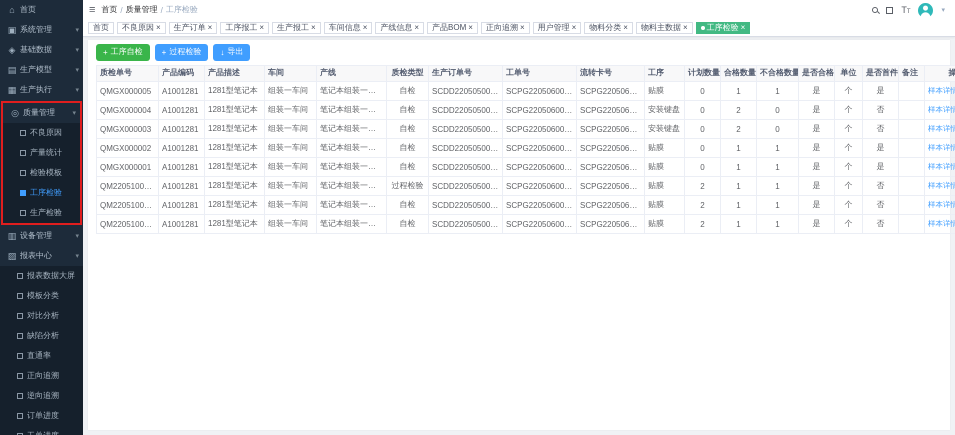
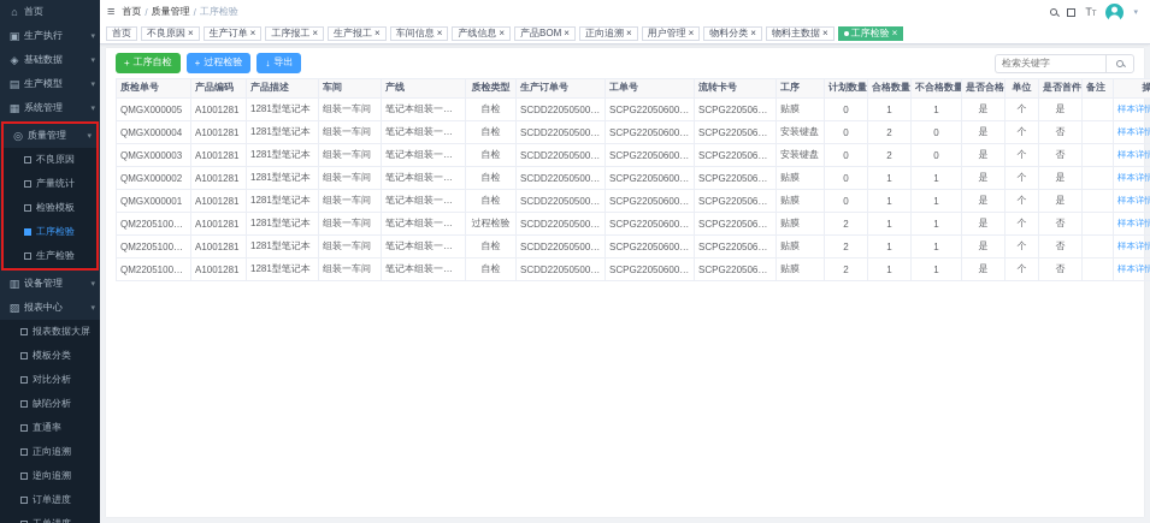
  ⌂
  首页
  ▣
- 系统管理
+ 生产执行
  ◈
  基础数据
  ▤
  生产模型
  ▦
- 生产执行
+ 系统管理
  ◎
  质量管理
  不良原因
  产量统计
  检验模板
  工序检验
  生产检验
  ▥
  设备管理
  ▨
  报表中心
  报表数据大屏
  模板分类
  对比分析
  缺陷分析
  直通率
  正向追溯
  逆向追溯
  订单进度
  ≡
  首页
  /
  质量管理
  /
  工序检验
  首页
  不良原因
  ×
  生产订单
  ×
  工序报工
  ×
  生产报工
  ×
  车间信息
  ×
  产线信息
  ×
  产品BOM
  ×
  正向追溯
  ×
  用户管理
  ×
  物料分类
  ×
  物料主数据
  ×
  工序检验
  ×
  +
  工序自检
  +
  过程检验
  ↓
  导出
+ 检索关键字
  质检单号	产品编码	产品描述	车间	产线	质检类型	生产订单号	工单号	流转卡号	工序	计划数量	合格数量	不合格数量	是否合格	单位	是否首件	备注	操
  QMGX000005	A1001281	1281型笔记本	组装一车间	笔记本组装一号线	自检	SCDD22050500000	SCPG22050600000	SCPG220506000	贴膜	0	1	1	是	个	是		样本详情
  QMGX000004	A1001281	1281型笔记本	组装一车间	笔记本组装一号线	自检	SCDD22050500000	SCPG22050600000	SCPG220506000	安装键盘	0	2	0	是	个	否		样本详情
  QMGX000003	A1001281	1281型笔记本	组装一车间	笔记本组装一号线	自检	SCDD22050500000	SCPG22050600000	SCPG220506000	安装键盘	0	2	0	是	个	否		样本详情
  QMGX000002	A1001281	1281型笔记本	组装一车间	笔记本组装一号线	自检	SCDD22050500000	SCPG22050600000	SCPG220506000	贴膜	0	1	1	是	个	是		样本详情
  QMGX000001	A1001281	1281型笔记本	组装一车间	笔记本组装一号线	自检	SCDD22050500000	SCPG22050600000	SCPG220506000	贴膜	0	1	1	是	个	是		样本详情
  QM2205100002	A1001281	1281型笔记本	组装一车间	笔记本组装一号线	过程检验	SCDD22050500000	SCPG22050600000	SCPG220506000	贴膜	2	1	1	是	个	否		样本详情
  QM2205100003	A1001281	1281型笔记本	组装一车间	笔记本组装一号线	自检	SCDD22050500000	SCPG22050600000	SCPG220506000	贴膜	2	1	1	是	个	否		样本详情
  QM2205100001	A1001281	1281型笔记本	组装一车间	笔记本组装一号线	自检	SCDD22050500000	SCPG22050600000	SCPG220506000	贴膜	2	1	1	是	个	否		样本详情
